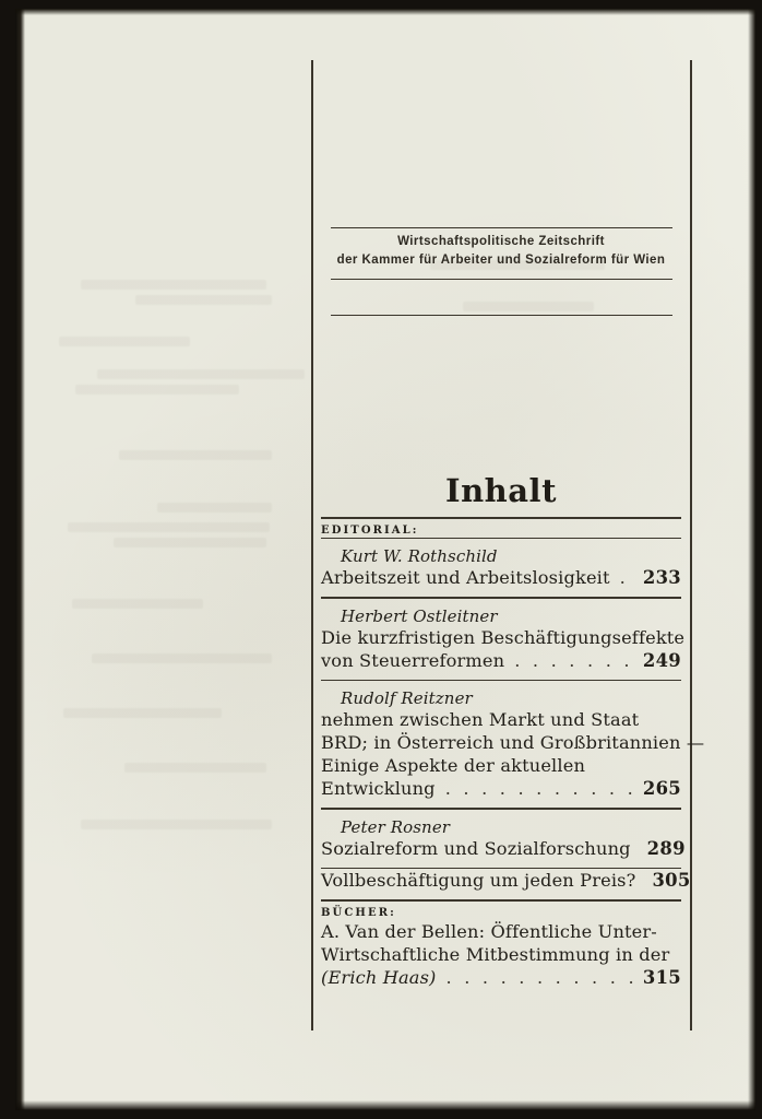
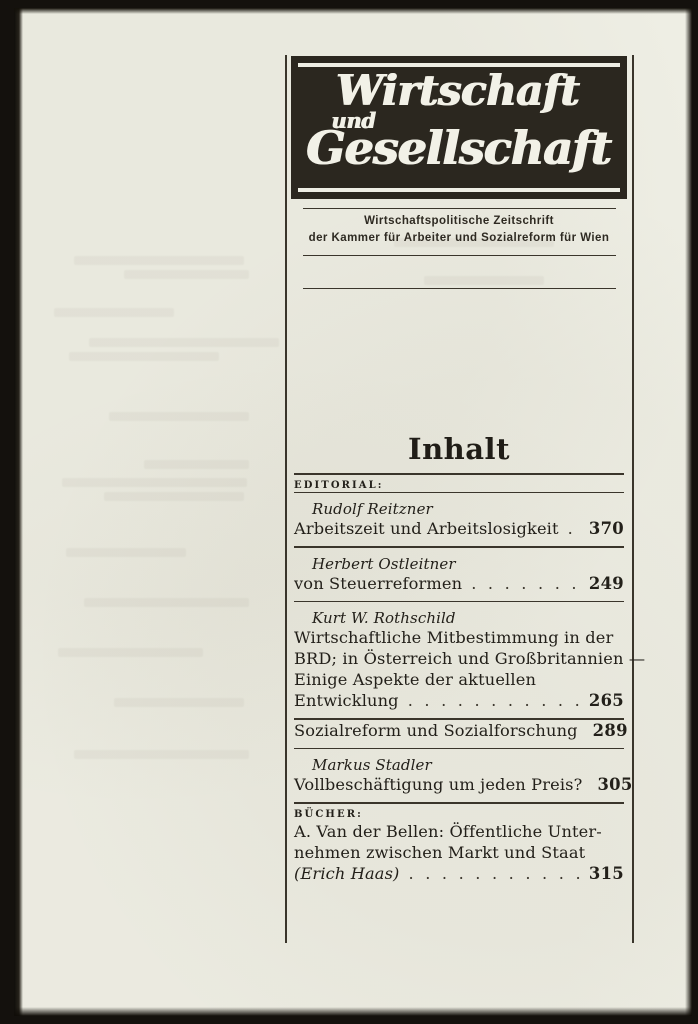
+ Wirtschaft
+ und
+ Gesellschaft
  Wirtschaftspolitische Zeitschrift
  der Kammer für Arbeiter und Sozialreform für Wien
  Inhalt
  EDITORIAL:
- Kurt W. Rothschild
+ Rudolf Reitzner
  Arbeitszeit und Arbeitslosigkeit
- 233
+ 370
  Herbert Ostleitner
- Die kurzfristigen Beschäftigungseffekte
  von Steuerreformen
  249
- Rudolf Reitzner
+ Kurt W. Rothschild
- nehmen zwischen Markt und Staat
+ Wirtschaftliche Mitbestimmung in der
  BRD; in Österreich und Großbritannien —
  Einige Aspekte der aktuellen
  Entwicklung
  265
- Peter Rosner
  Sozialreform und Sozialforschung
  289
+ Markus Stadler
  Vollbeschäftigung um jeden Preis?
  305
  BÜCHER:
  A. Van der Bellen: Öffentliche Unter-
- Wirtschaftliche Mitbestimmung in der
+ nehmen zwischen Markt und Staat
  (Erich Haas)
  315
